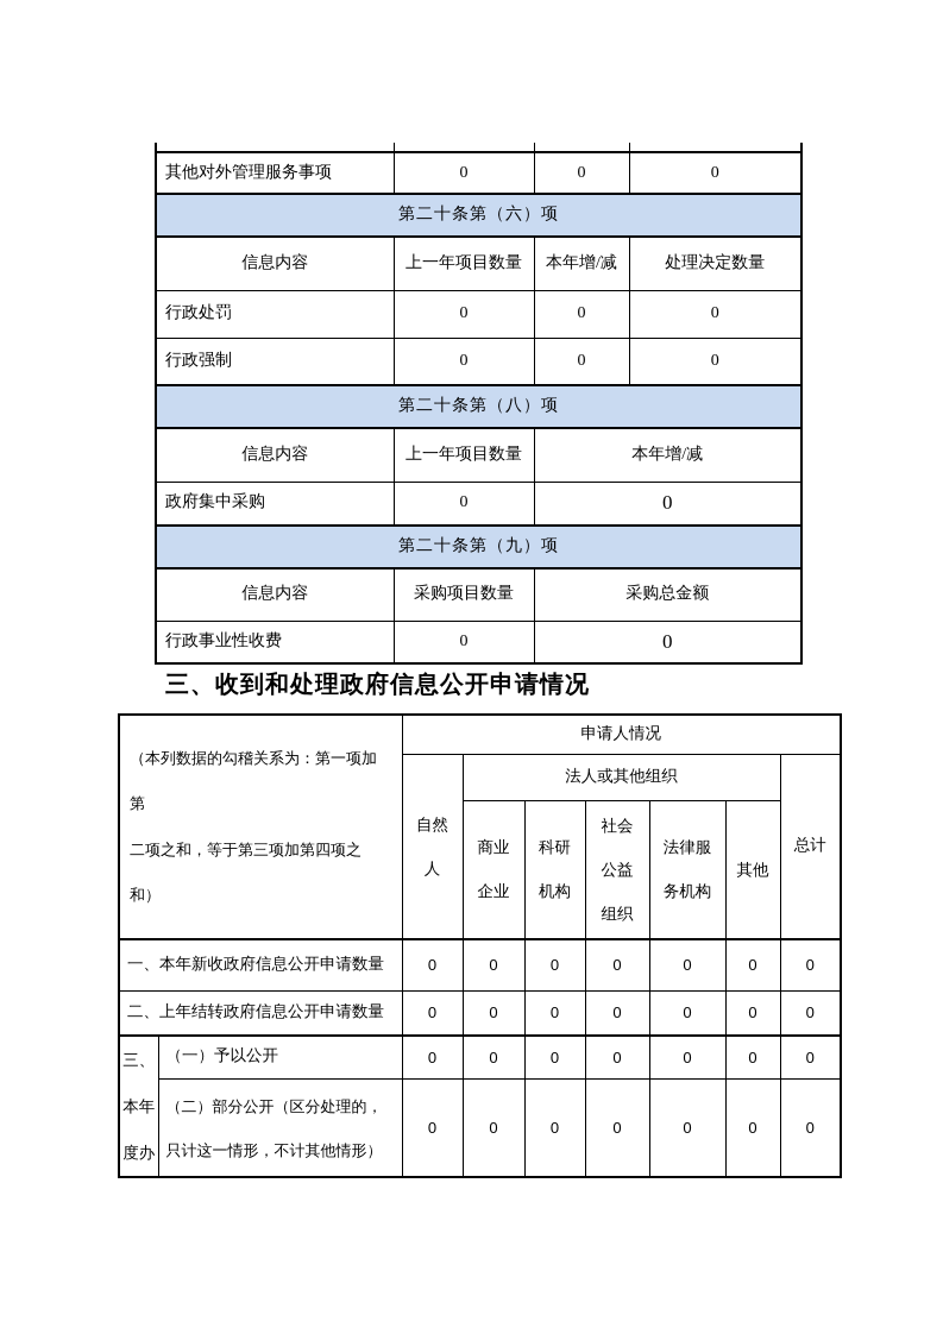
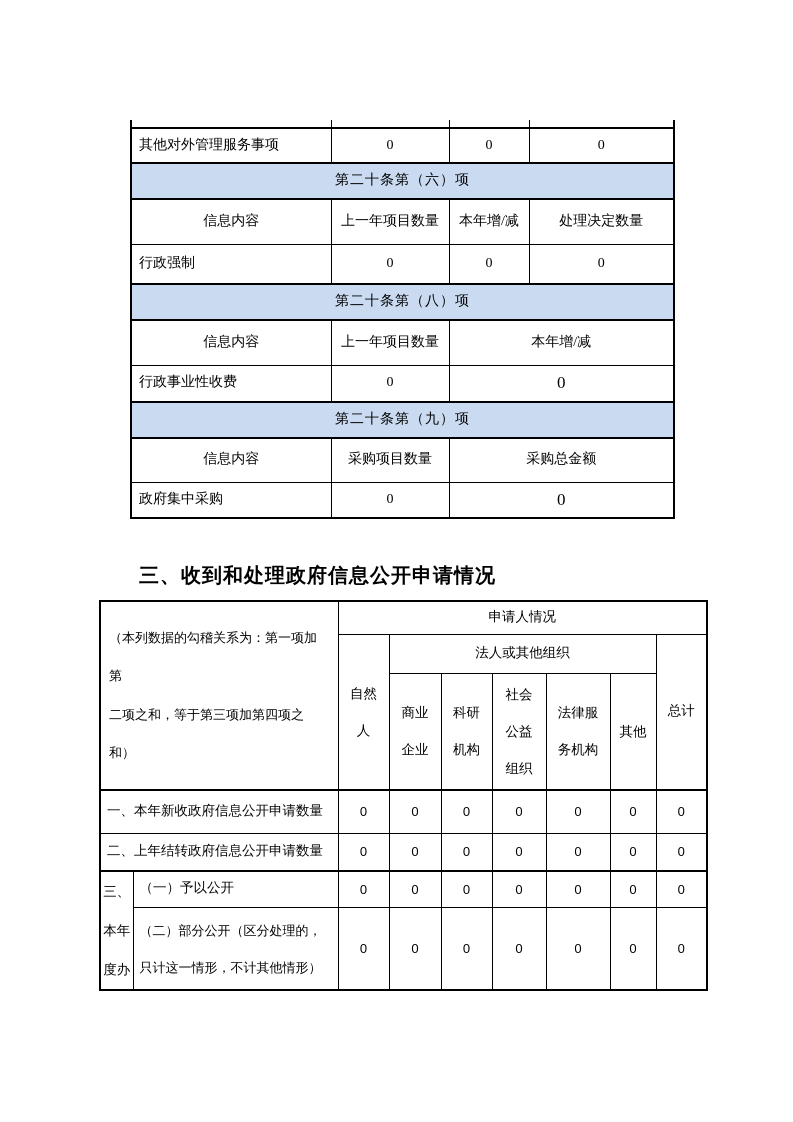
  其他对外管理服务事项	0	0	0
  第二十条第（六）项
  信息内容	上一年项目数量	本年增/减	处理决定数量
- 行政处罚	0	0	0
  行政强制	0	0	0
  第二十条第（八）项
  信息内容	上一年项目数量	本年增/减
- 政府集中采购	0	0
+ 行政事业性收费	0	0
  第二十条第（九）项
  信息内容	采购项目数量	采购总金额
- 行政事业性收费	0	0
+ 政府集中采购	0	0
  三、收到和处理政府信息公开申请情况
  （本列数据的勾稽关系为：第一项加第 二项之和，等于第三项加第四项之和）	申请人情况
  自然 人	法人或其他组织	总计
  商业 企业	科研 机构	社会 公益 组织	法律服 务机构	其他
  一、本年新收政府信息公开申请数量	0	0	0	0	0	0	0
  二、上年结转政府信息公开申请数量	0	0	0	0	0	0	0
  三、 本年 度办	（一）予以公开	0	0	0	0	0	0	0
  （二）部分公开（区分处理的， 只计这一情形，不计其他情形）	0	0	0	0	0	0	0
